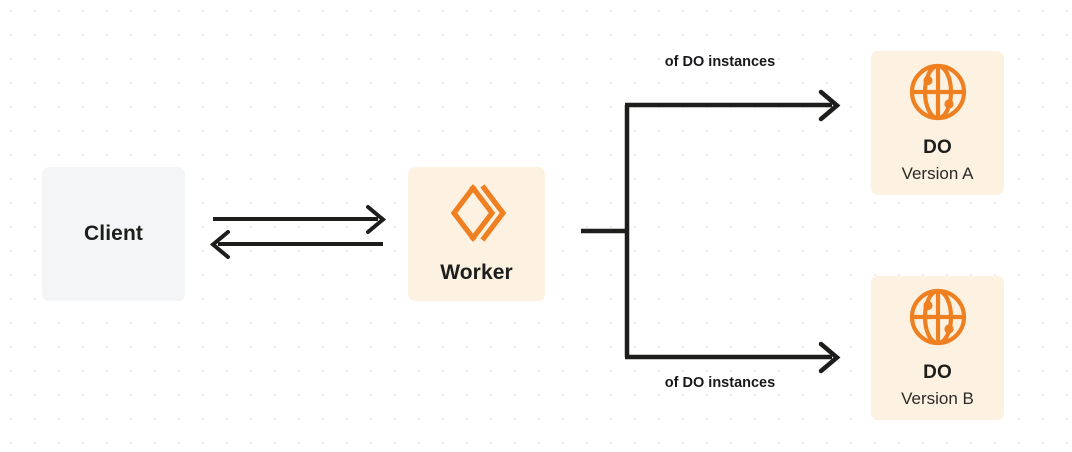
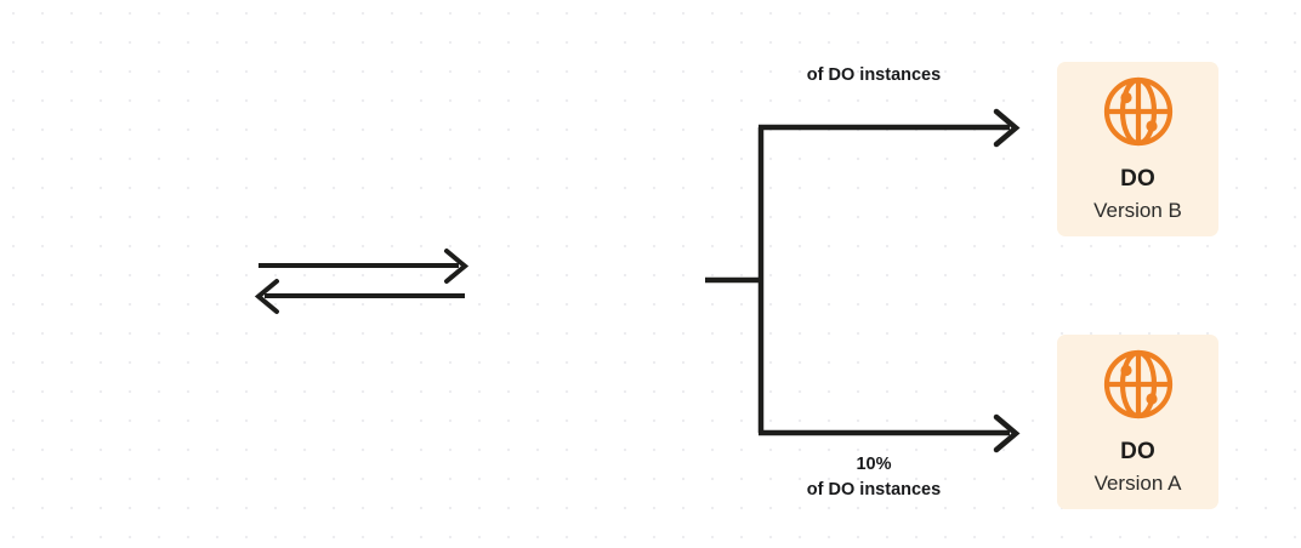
- Client
- Worker
  DO
- Version A
+ Version B
  DO
- Version B
+ Version A
  of DO instances
+ 10%
  of DO instances
